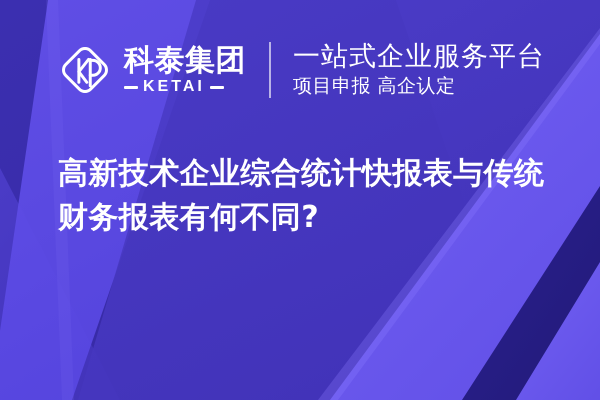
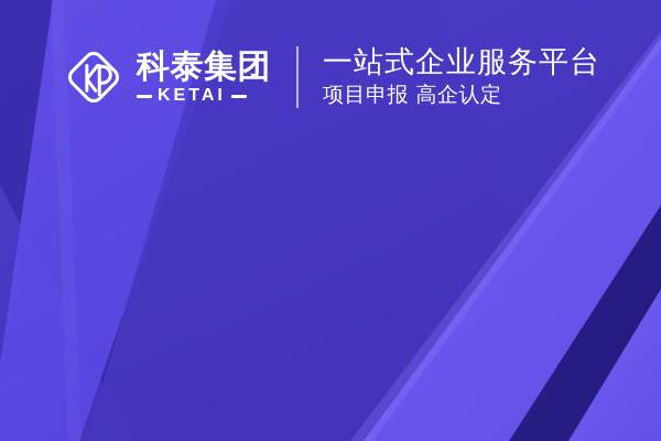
  科泰集团
  KETAI
  一站式企业服务平台
  项目申报 高企认定
- 高新技术企业综合统计快报表与传统财务报表有何不同?
